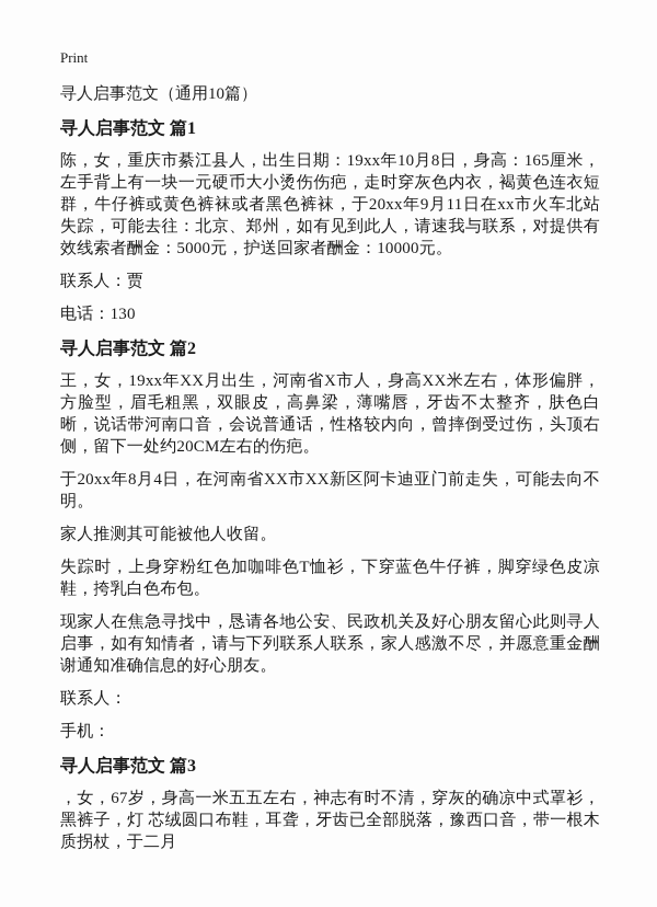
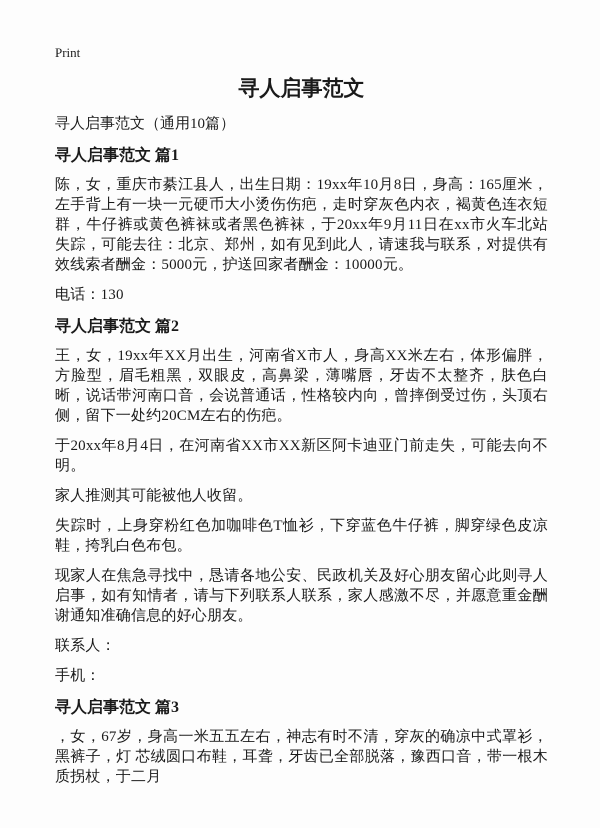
  Print
+ 寻人启事范文
  寻人启事范文（通用10篇）
  寻人启事范文 篇1
  陈，女，重庆市綦江县人，出生日期：19xx年10月8日，身高：165厘米，左手背上有一块一元硬币大小烫伤伤疤，走时穿灰色内衣，褐黄色连衣短群，牛仔裤或黄色裤袜或者黑色裤袜，于20xx年9月11日在xx市火车北站失踪，可能去往：北京、郑州，如有见到此人，请速我与联系，对提供有效线索者酬金：5000元，护送回家者酬金：10000元。
- 联系人：贾
  电话：130
  寻人启事范文 篇2
  王，女，19xx年XX月出生，河南省X市人，身高XX米左右，体形偏胖，方脸型，眉毛粗黑，双眼皮，高鼻梁，薄嘴唇，牙齿不太整齐，肤色白晰，说话带河南口音，会说普通话，性格较内向，曾摔倒受过伤，头顶右侧，留下一处约20CM左右的伤疤。
  于20xx年8月4日，在河南省XX市XX新区阿卡迪亚门前走失，可能去向不明。
  家人推测其可能被他人收留。
  失踪时，上身穿粉红色加咖啡色T恤衫，下穿蓝色牛仔裤，脚穿绿色皮凉鞋，挎乳白色布包。
  现家人在焦急寻找中，恳请各地公安、民政机关及好心朋友留心此则寻人启事，如有知情者，请与下列联系人联系，家人感激不尽，并愿意重金酬谢通知准确信息的好心朋友。
  联系人：
  手机：
  寻人启事范文 篇3
  ，女，67岁，身高一米五五左右，神志有时不清，穿灰的确凉中式罩衫，黑裤子，灯 芯绒圆口布鞋，耳聋，牙齿已全部脱落，豫西口音，带一根木质拐杖，于二月
